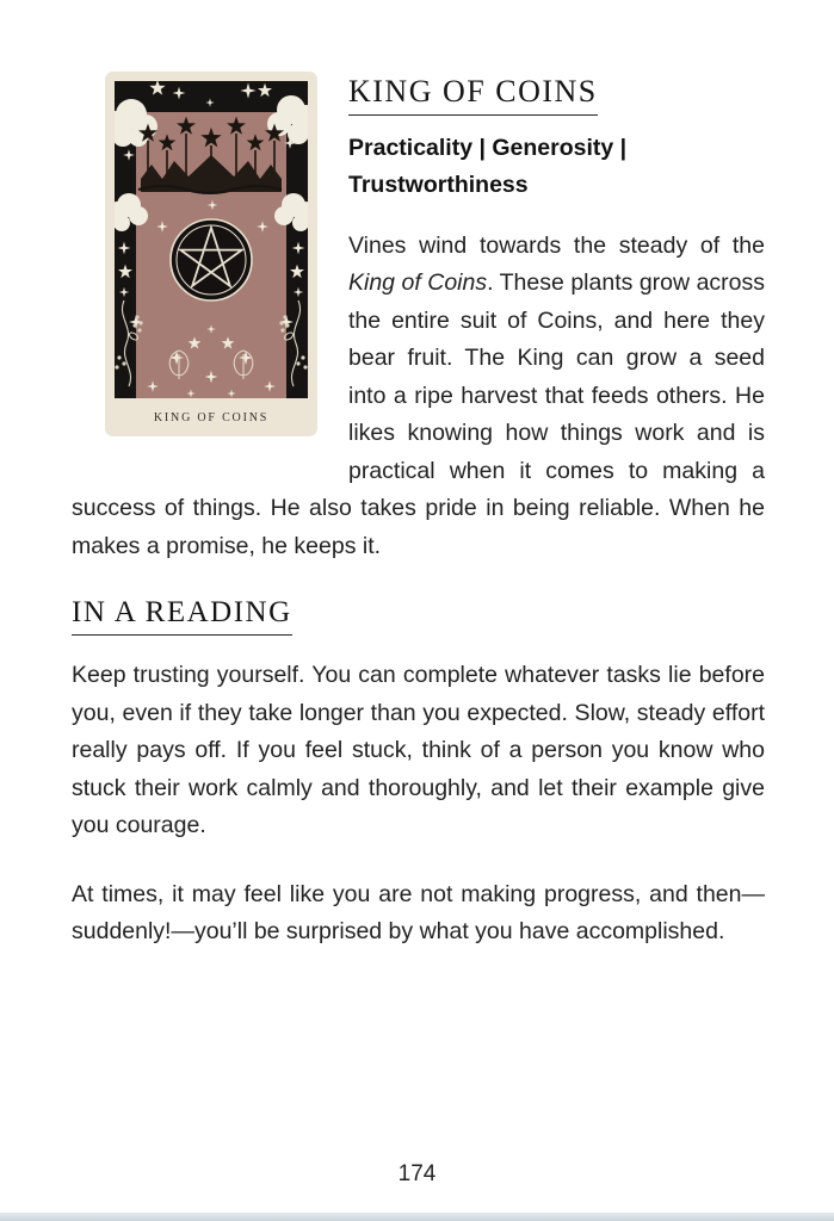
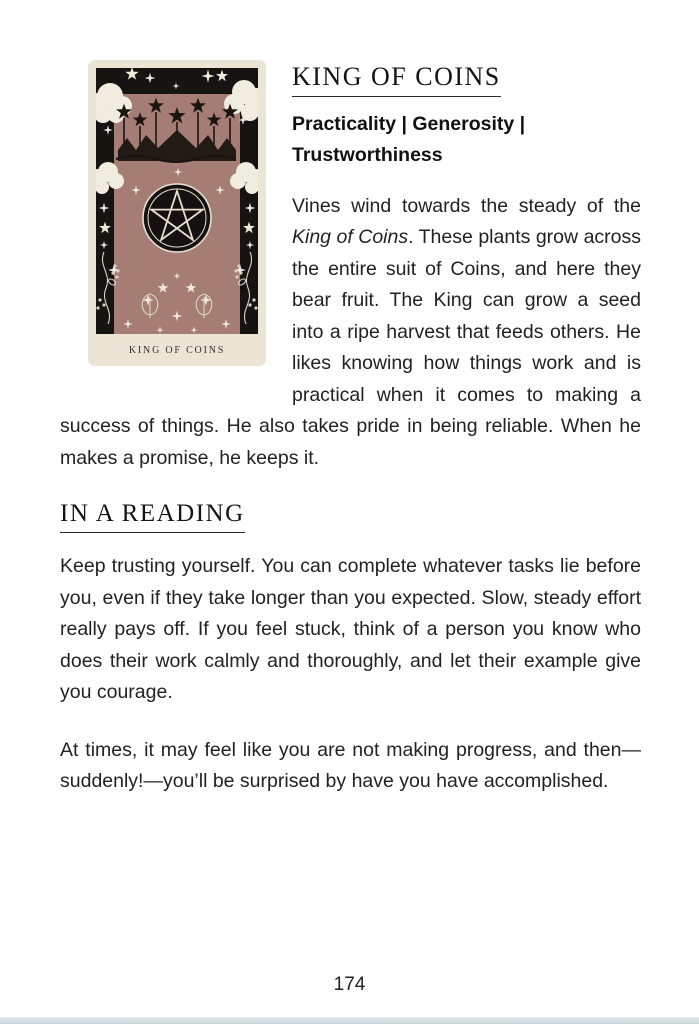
  KING OF COINS
  KING OF COINS
  Practicality | Generosity | Trustworthiness
  Vines wind towards the steady of the King of Coins. These plants grow across the entire suit of Coins, and here they bear fruit. The King can grow a seed into a ripe harvest that feeds others. He likes knowing how things work and is practical when it comes to making a success of things. He also takes pride in being reliable. When he makes a promise, he keeps it.
  IN A READING
- Keep trusting yourself. You can complete whatever tasks lie before you, even if they take longer than you expected. Slow, steady effort really pays off. If you feel stuck, think of a person you know who stuck their work calmly and thoroughly, and let their example give you courage.
+ Keep trusting yourself. You can complete whatever tasks lie before you, even if they take longer than you expected. Slow, steady effort really pays off. If you feel stuck, think of a person you know who does their work calmly and thoroughly, and let their example give you courage.
- At times, it may feel like you are not making progress, and then—suddenly!—you’ll be surprised by what you have accomplished.
+ At times, it may feel like you are not making progress, and then—suddenly!—you’ll be surprised by have you have accomplished.
  174
